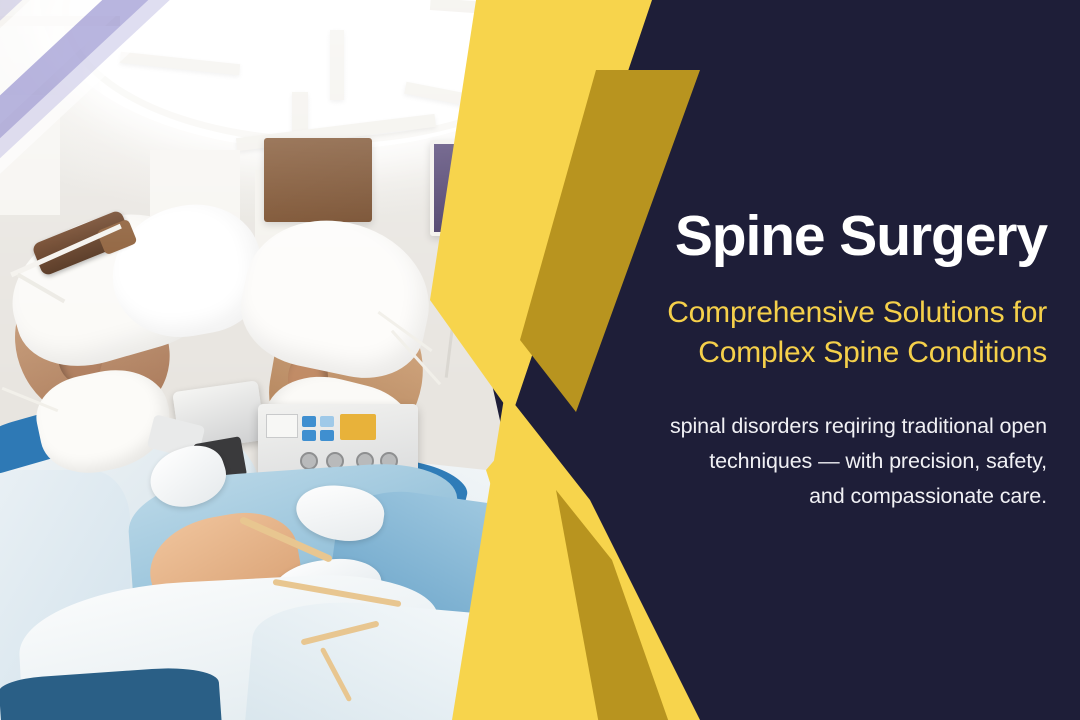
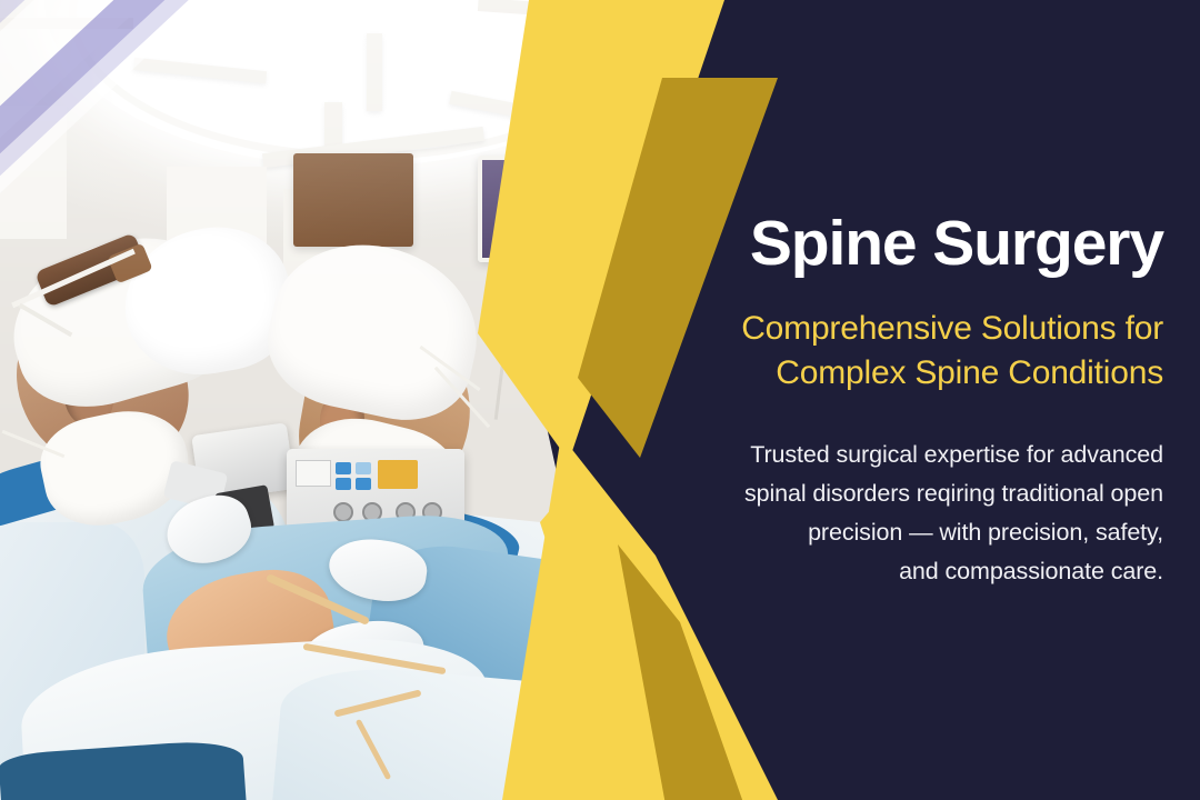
  Spine Surgery
  Comprehensive Solutions for
  Complex Spine Conditions
+ Trusted surgical expertise for advanced
  spinal disorders reqiring traditional open
- techniques — with precision, safety,
+ precision — with precision, safety,
  and compassionate care.
